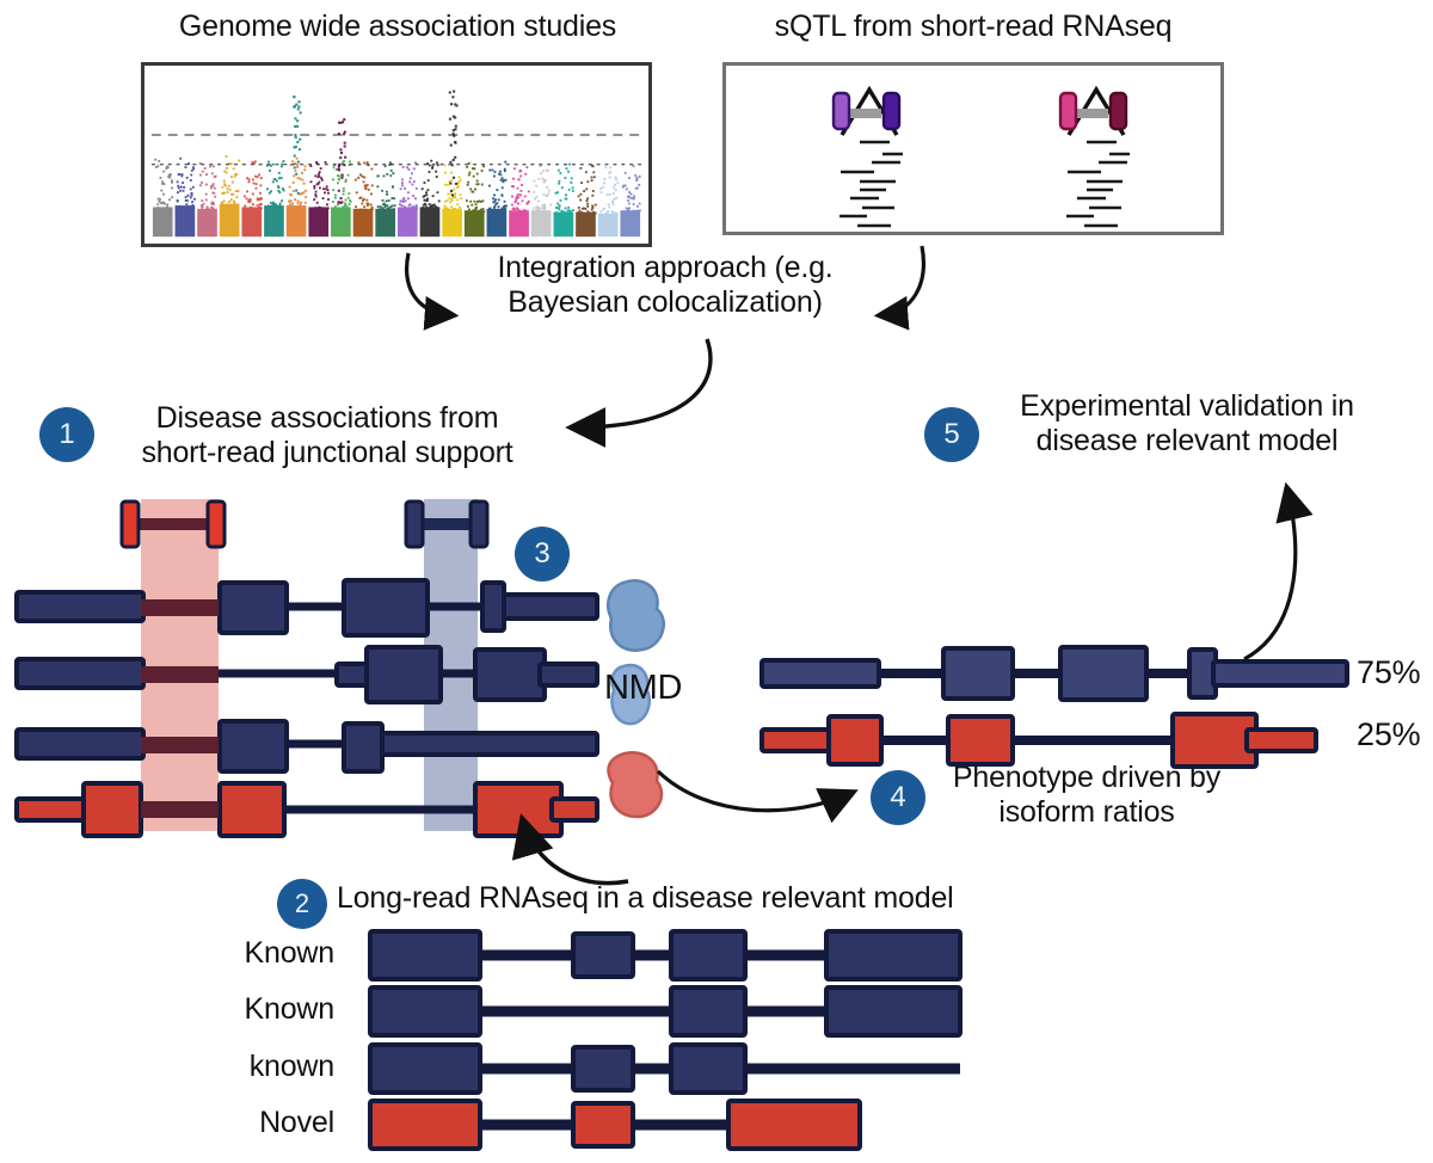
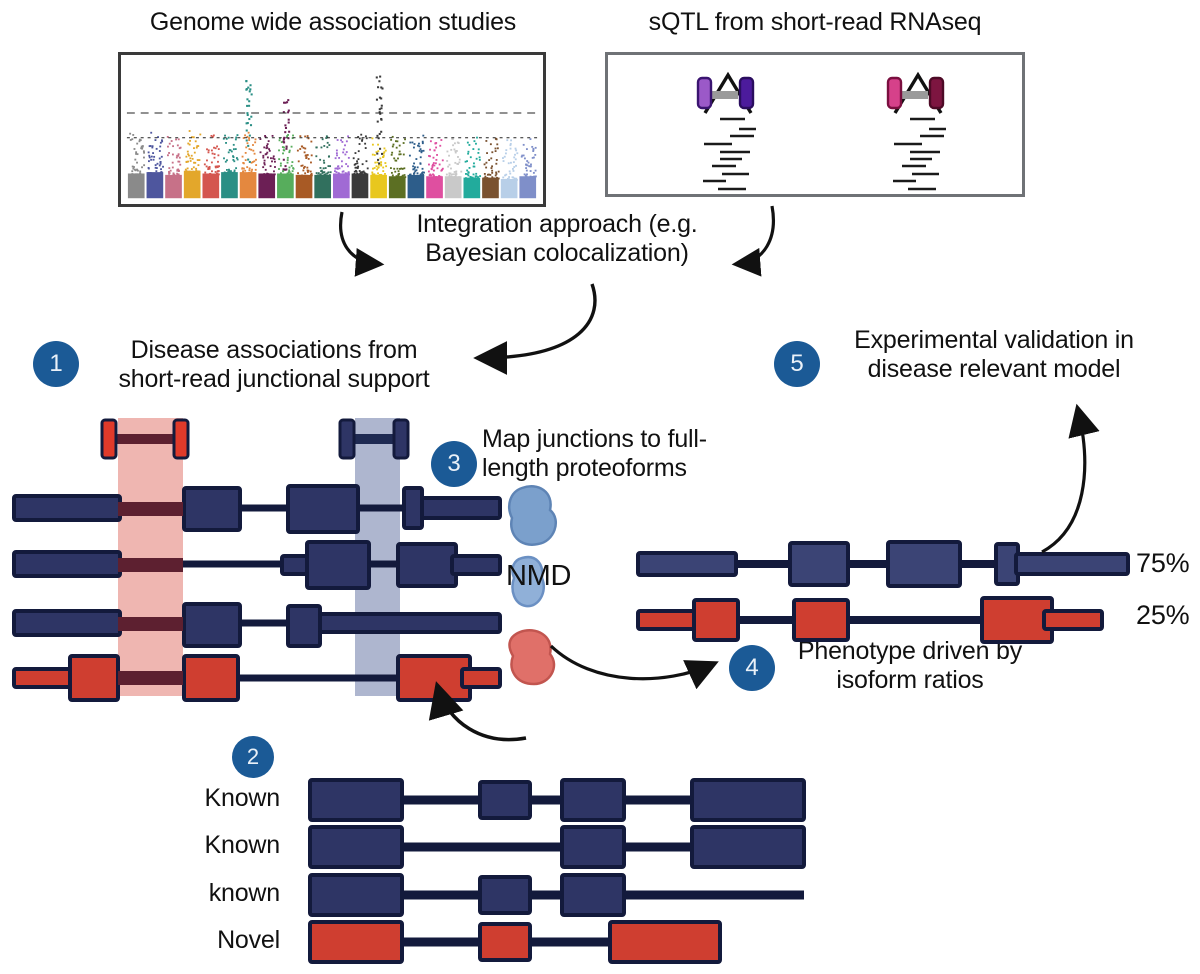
  Genome wide association studies
  sQTL from short-read RNAseq
  Integration approach (e.g.
  Bayesian colocalization)
  1
  Disease associations from
  short-read junctional support
  5
  Experimental validation in
  disease relevant model
  3
+ Map junctions to full-
+ length proteoforms
  4
  Phenotype driven by
  isoform ratios
  2
- Long-read RNAseq in a disease relevant model
  NMD
  75%
  25%
  Known
  Known
  known
  Novel
